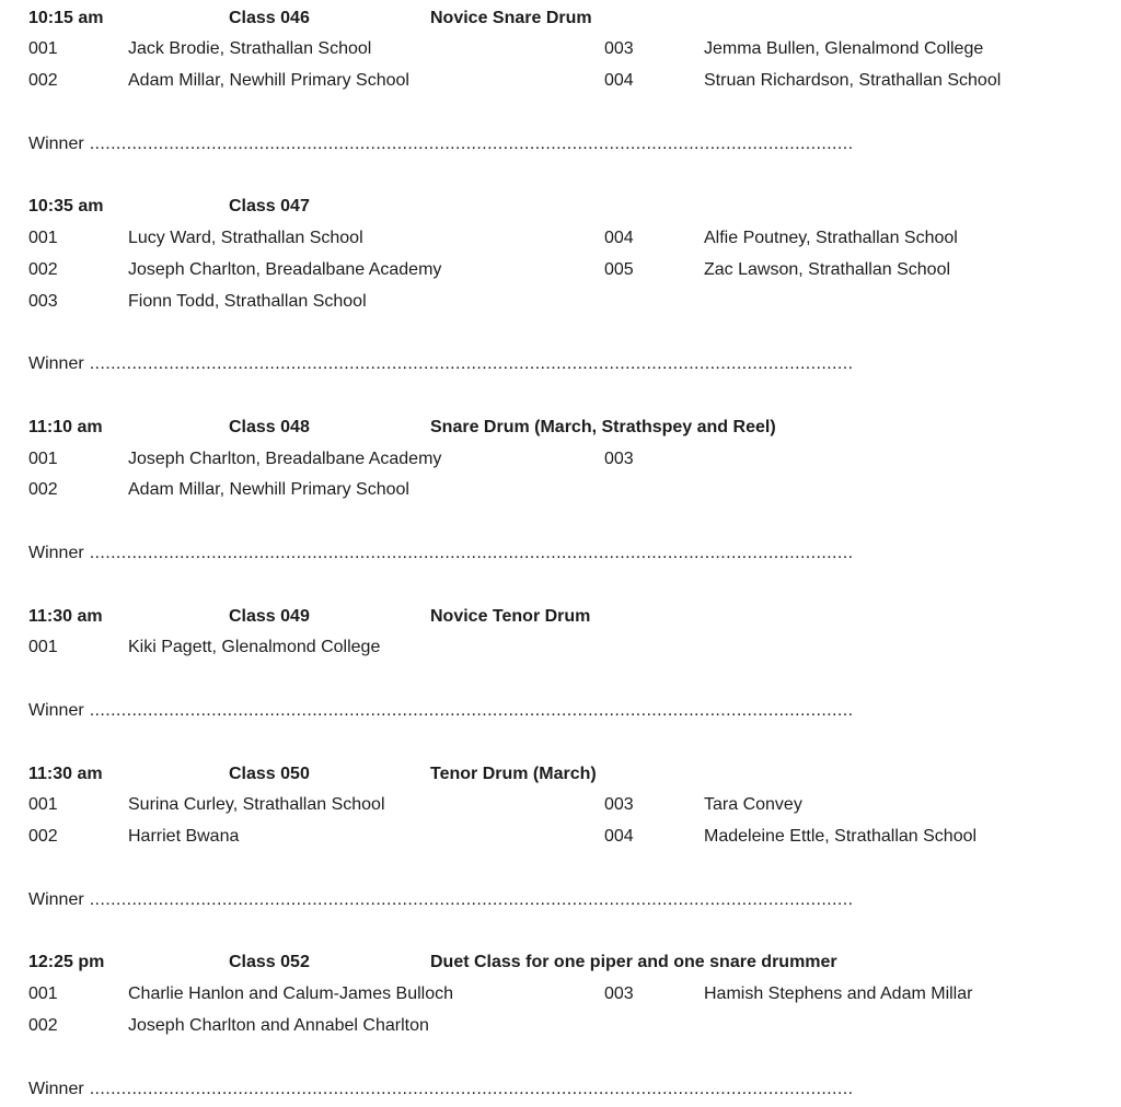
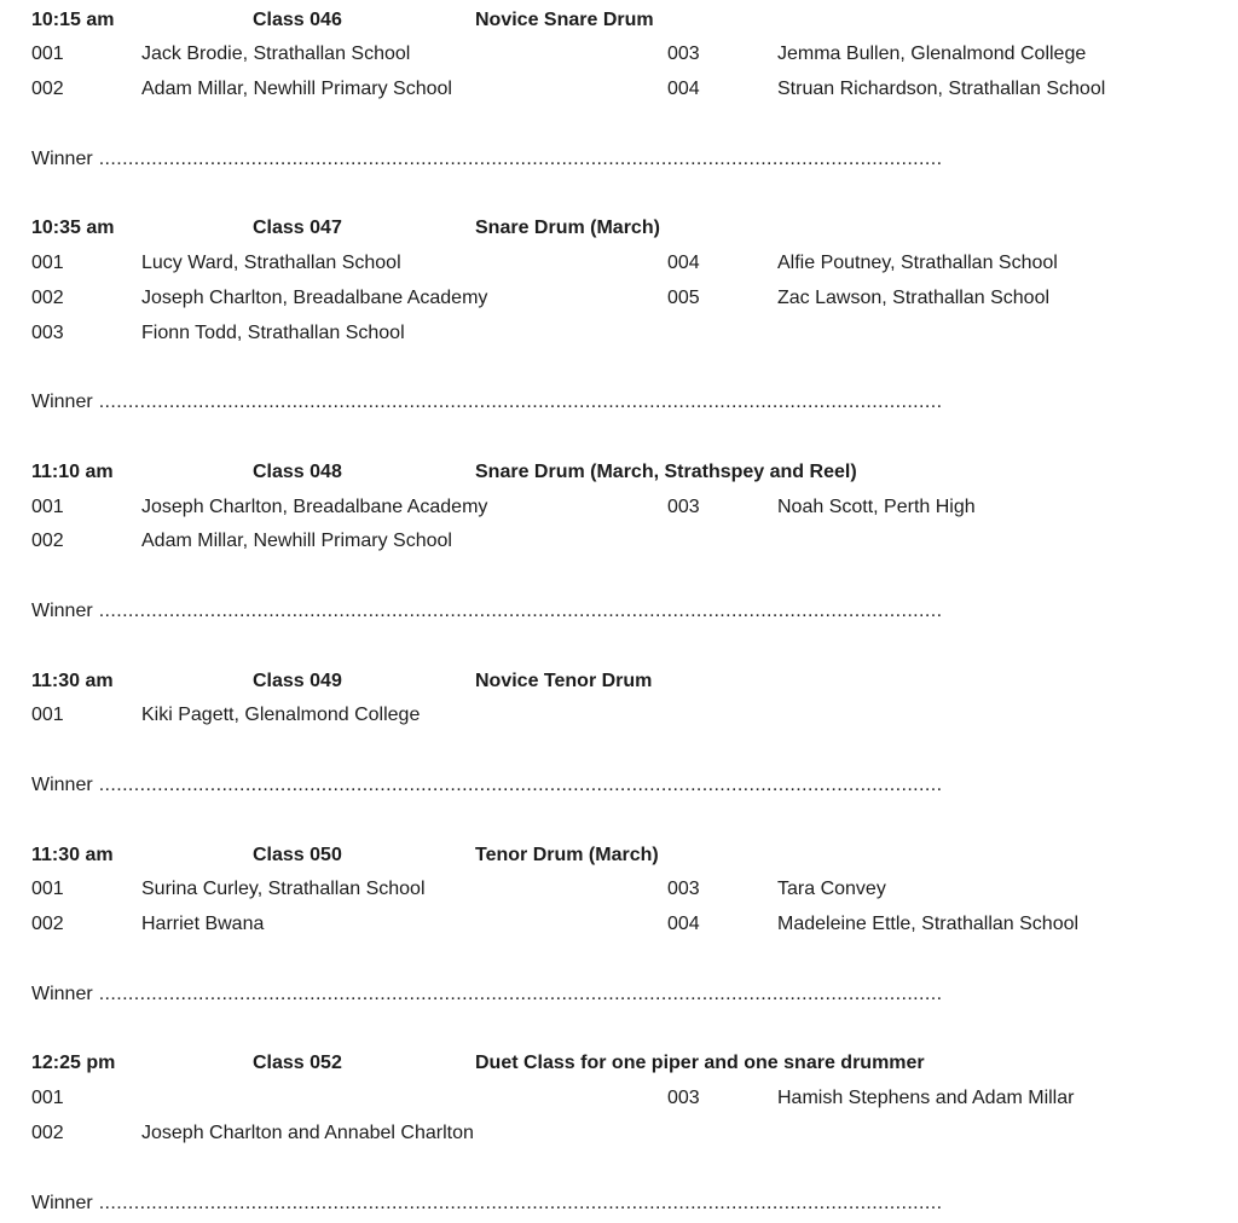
  10:15 am
  Class 046
  Novice Snare Drum
  001
  Jack Brodie, Strathallan School
  003
  Jemma Bullen, Glenalmond College
  002
  Adam Millar, Newhill Primary School
  004
  Struan Richardson, Strathallan School
  Winner ................................................................................................................................................
  10:35 am
  Class 047
+ Snare Drum (March)
  001
  Lucy Ward, Strathallan School
  004
  Alfie Poutney, Strathallan School
  002
  Joseph Charlton, Breadalbane Academy
  005
  Zac Lawson, Strathallan School
  003
  Fionn Todd, Strathallan School
  Winner ................................................................................................................................................
  11:10 am
  Class 048
  Snare Drum (March, Strathspey and Reel)
  001
  Joseph Charlton, Breadalbane Academy
  003
+ Noah Scott, Perth High
  002
  Adam Millar, Newhill Primary School
  Winner ................................................................................................................................................
  11:30 am
  Class 049
  Novice Tenor Drum
  001
  Kiki Pagett, Glenalmond College
  Winner ................................................................................................................................................
  11:30 am
  Class 050
  Tenor Drum (March)
  001
  Surina Curley, Strathallan School
  003
  Tara Convey
  002
  Harriet Bwana
  004
  Madeleine Ettle, Strathallan School
  Winner ................................................................................................................................................
  12:25 pm
  Class 052
  Duet Class for one piper and one snare drummer
  001
- Charlie Hanlon and Calum-James Bulloch
  003
  Hamish Stephens and Adam Millar
  002
  Joseph Charlton and Annabel Charlton
  Winner ................................................................................................................................................
